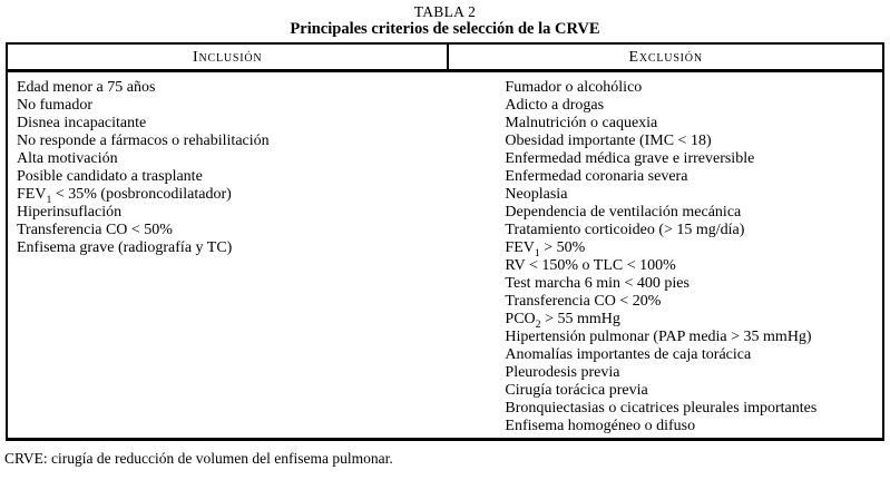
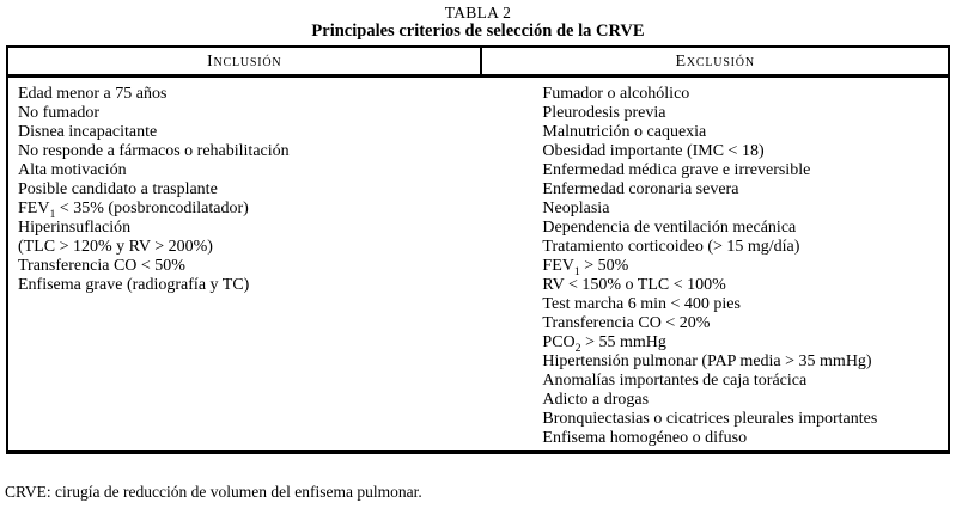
  TABLA 2
  Principales criterios de selección de la CRVE
  Inclusión
  Exclusión
  Edad menor a 75 años
  No fumador
  Disnea incapacitante
  No responde a fármacos o rehabilitación
  Alta motivación
  Posible candidato a trasplante
  FEV1 < 35% (posbroncodilatador)
  Hiperinsuflación
+ (TLC > 120% y RV > 200%)
  Transferencia CO < 50%
  Enfisema grave (radiografía y TC)
  Fumador o alcohólico
- Adicto a drogas
+ Pleurodesis previa
  Malnutrición o caquexia
  Obesidad importante (IMC < 18)
  Enfermedad médica grave e irreversible
  Enfermedad coronaria severa
  Neoplasia
  Dependencia de ventilación mecánica
  Tratamiento corticoideo (> 15 mg/día)
  FEV1 > 50%
  RV < 150% o TLC < 100%
  Test marcha 6 min < 400 pies
  Transferencia CO < 20%
  PCO2 > 55 mmHg
  Hipertensión pulmonar (PAP media > 35 mmHg)
  Anomalías importantes de caja torácica
- Pleurodesis previa
+ Adicto a drogas
- Cirugía torácica previa
  Bronquiectasias o cicatrices pleurales importantes
  Enfisema homogéneo o difuso
  CRVE: cirugía de reducción de volumen del enfisema pulmonar.
